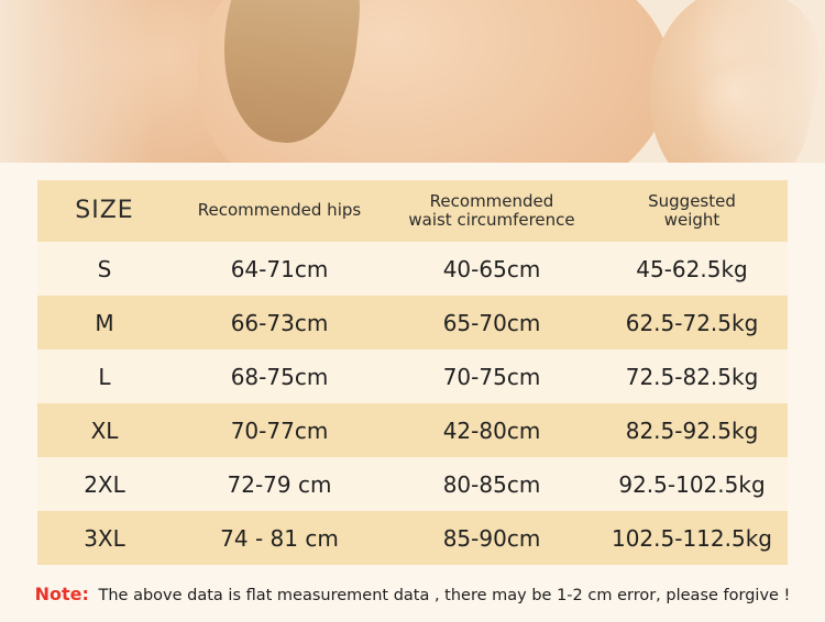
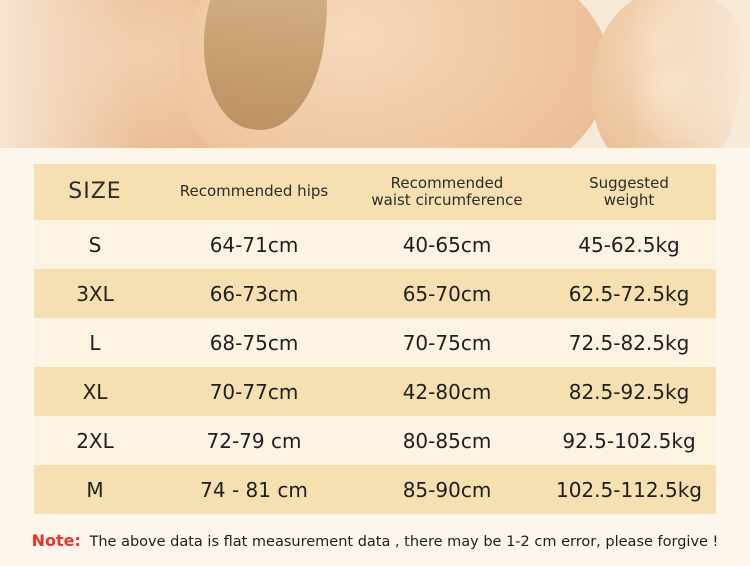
  SIZE	Recommended hips	Recommended waist circumference	Suggested weight
  S	64-71cm	40-65cm	45-62.5kg
- M	66-73cm	65-70cm	62.5-72.5kg
+ 3XL	66-73cm	65-70cm	62.5-72.5kg
  L	68-75cm	70-75cm	72.5-82.5kg
  XL	70-77cm	42-80cm	82.5-92.5kg
  2XL	72-79 cm	80-85cm	92.5-102.5kg
- 3XL	74 - 81 cm	85-90cm	102.5-112.5kg
+ M	74 - 81 cm	85-90cm	102.5-112.5kg
  Note: The above data is flat measurement data , there may be 1-2 cm error, please forgive !
